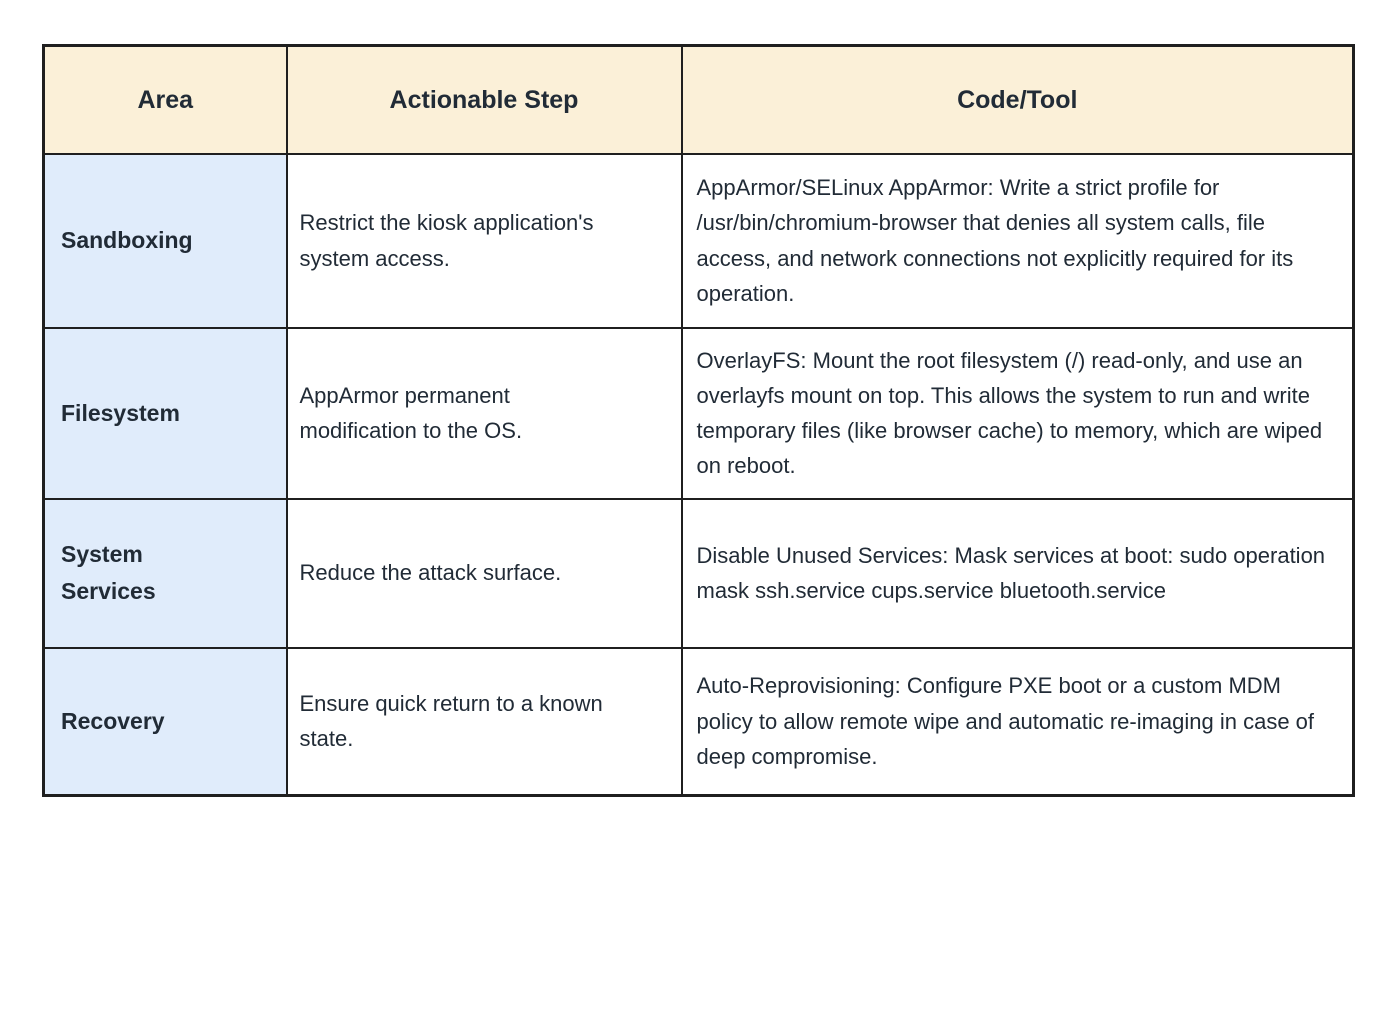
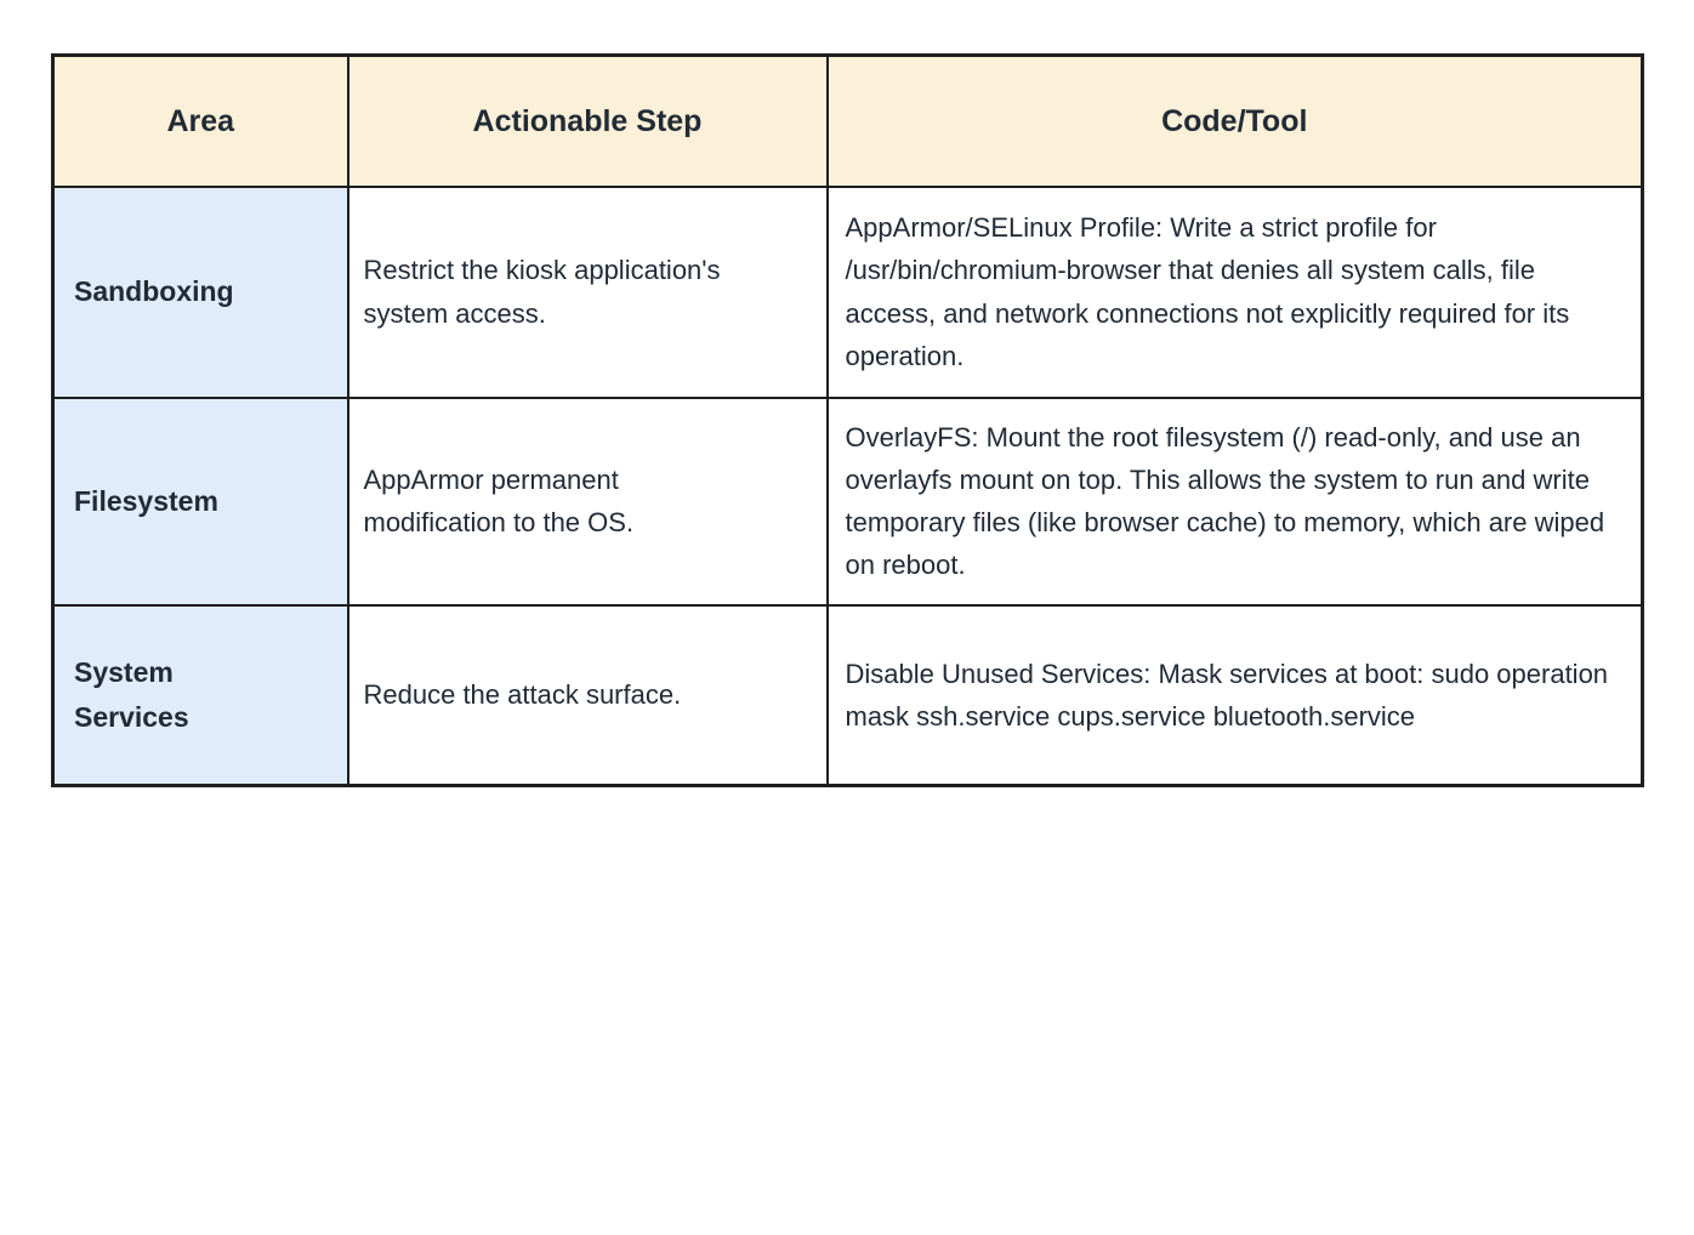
  Area	Actionable Step	Code/Tool
- Sandboxing	Restrict the kiosk application's system access.	AppArmor/SELinux AppArmor: Write a strict profile for /usr/bin/chromium-browser that denies all system calls, file access, and network connections not explicitly required for its operation.
+ Sandboxing	Restrict the kiosk application's system access.	AppArmor/SELinux Profile: Write a strict profile for /usr/bin/chromium-browser that denies all system calls, file access, and network connections not explicitly required for its operation.
  Filesystem	AppArmor permanent modification to the OS.	OverlayFS: Mount the root filesystem (/) read-only, and use an overlayfs mount on top. This allows the system to run and write temporary files (like browser cache) to memory, which are wiped on reboot.
  System Services	Reduce the attack surface.	Disable Unused Services: Mask services at boot: sudo operation mask ssh.service cups.service bluetooth.service
- Recovery	Ensure quick return to a known state.	Auto-Reprovisioning: Configure PXE boot or a custom MDM policy to allow remote wipe and automatic re-imaging in case of deep compromise.
